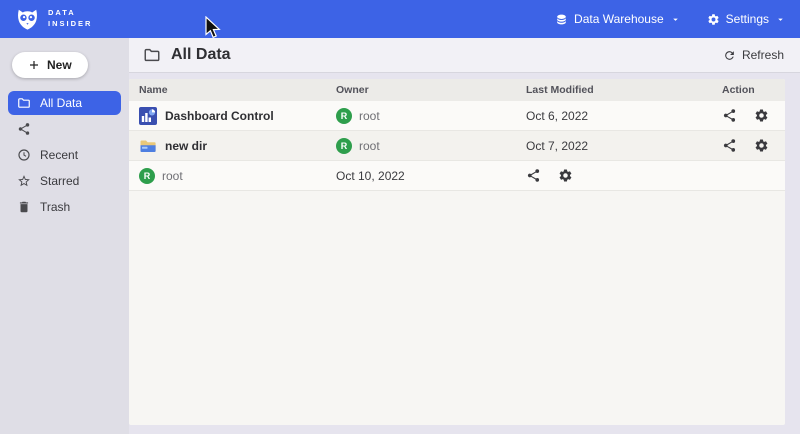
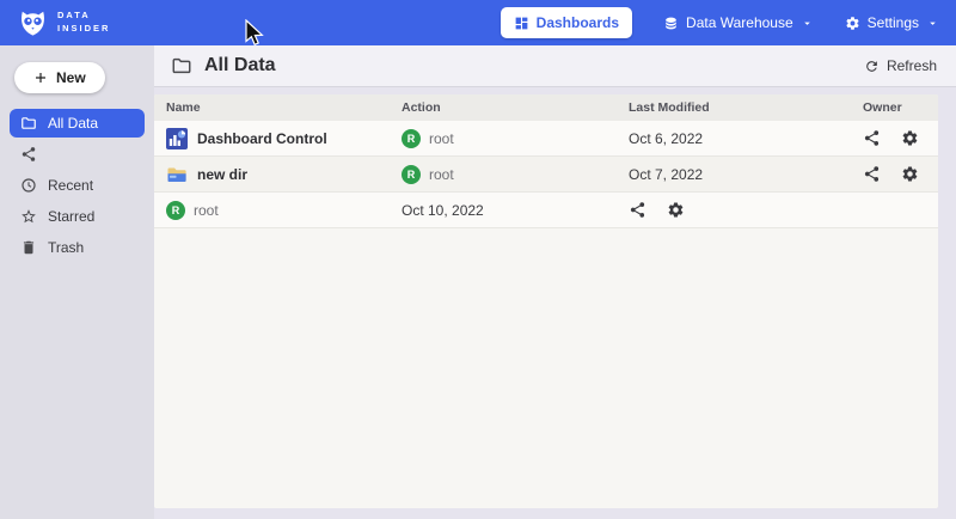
  DATA
  INSIDER
+ Dashboards
  Data Warehouse
  Settings
  New
  All Data
  Recent
  Starred
  Trash
  All Data
  Refresh
  Name
- Owner
+ Action
  Last Modified
- Action
+ Owner
  Dashboard Control
  R
  root
  Oct 6, 2022
  new dir
  R
  root
  Oct 7, 2022
  R
  root
  Oct 10, 2022
